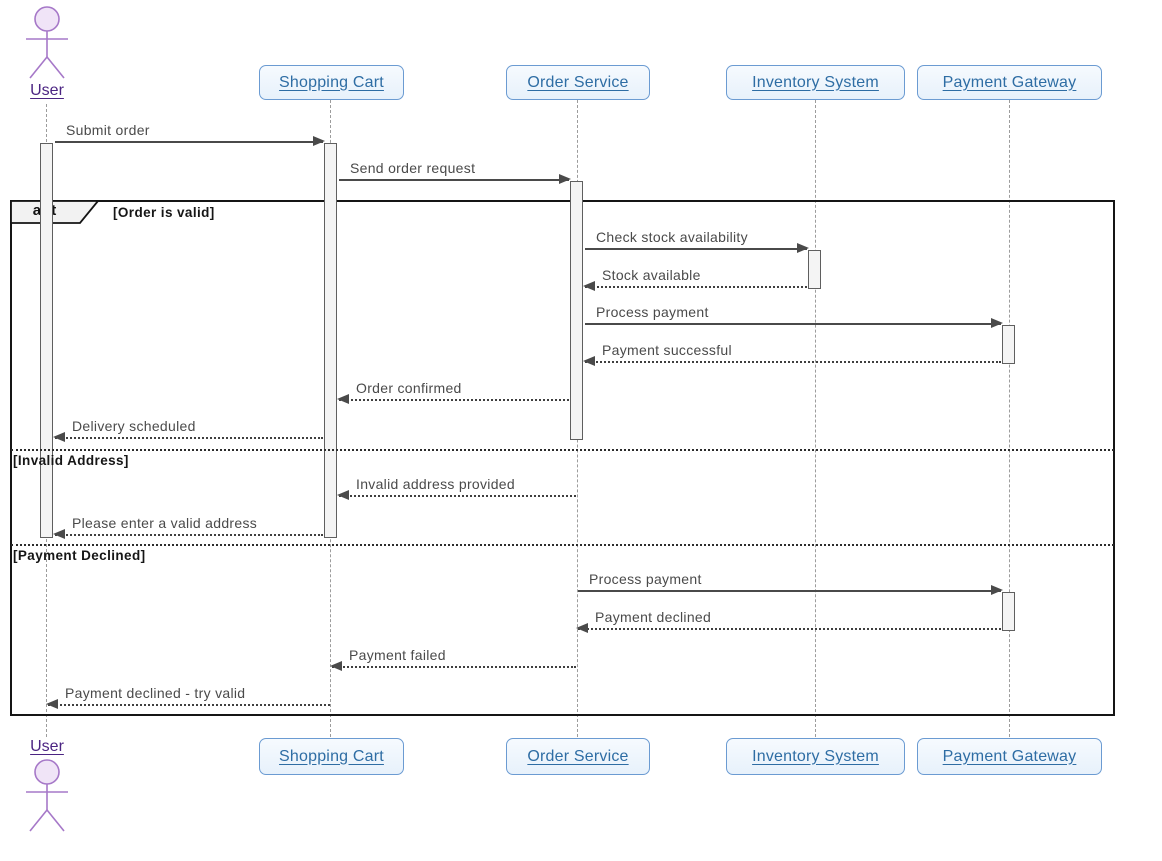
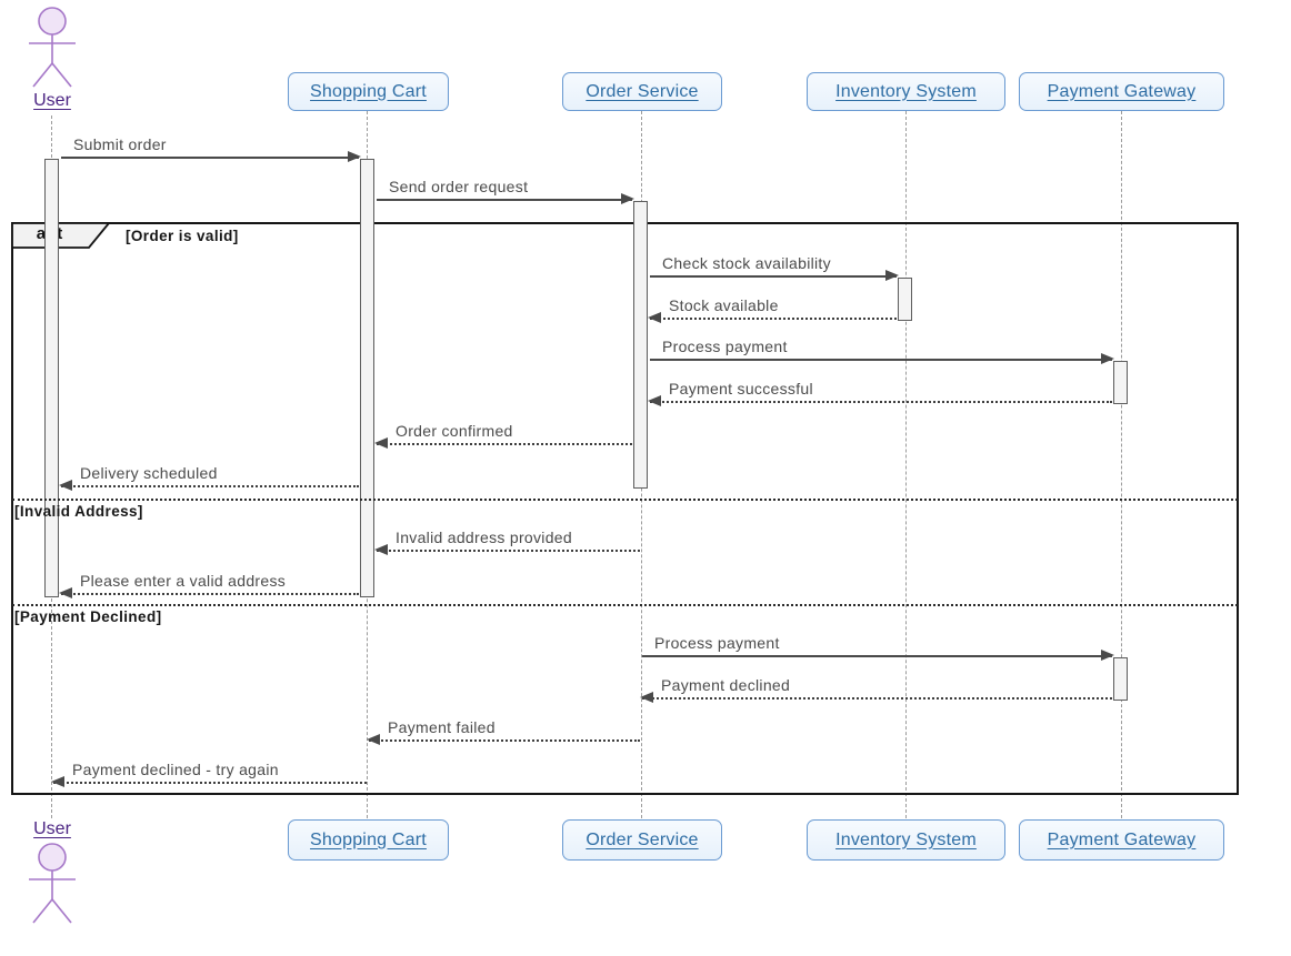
  User
  Shopping Cart
  Order Service
  Inventory System
  Payment Gateway
  [Order is valid]
  [Invalid Address]
  [Payment Declined]
  Submit order
  Send order request
  Check stock availability
  Stock available
  Process payment
  Payment successful
  Order confirmed
  Delivery scheduled
  Invalid address provided
  Please enter a valid address
  Process payment
  Payment declined
  Payment failed
- Payment declined - try valid
+ Payment declined - try again
  User
  Shopping Cart
  Order Service
  Inventory System
  Payment Gateway
